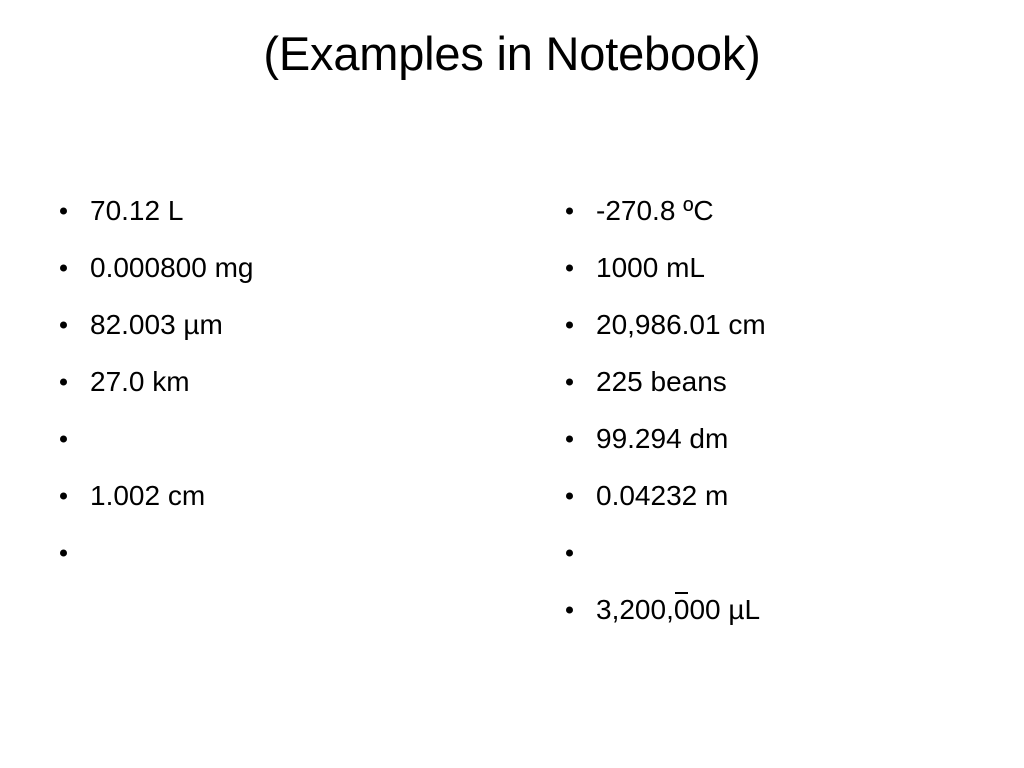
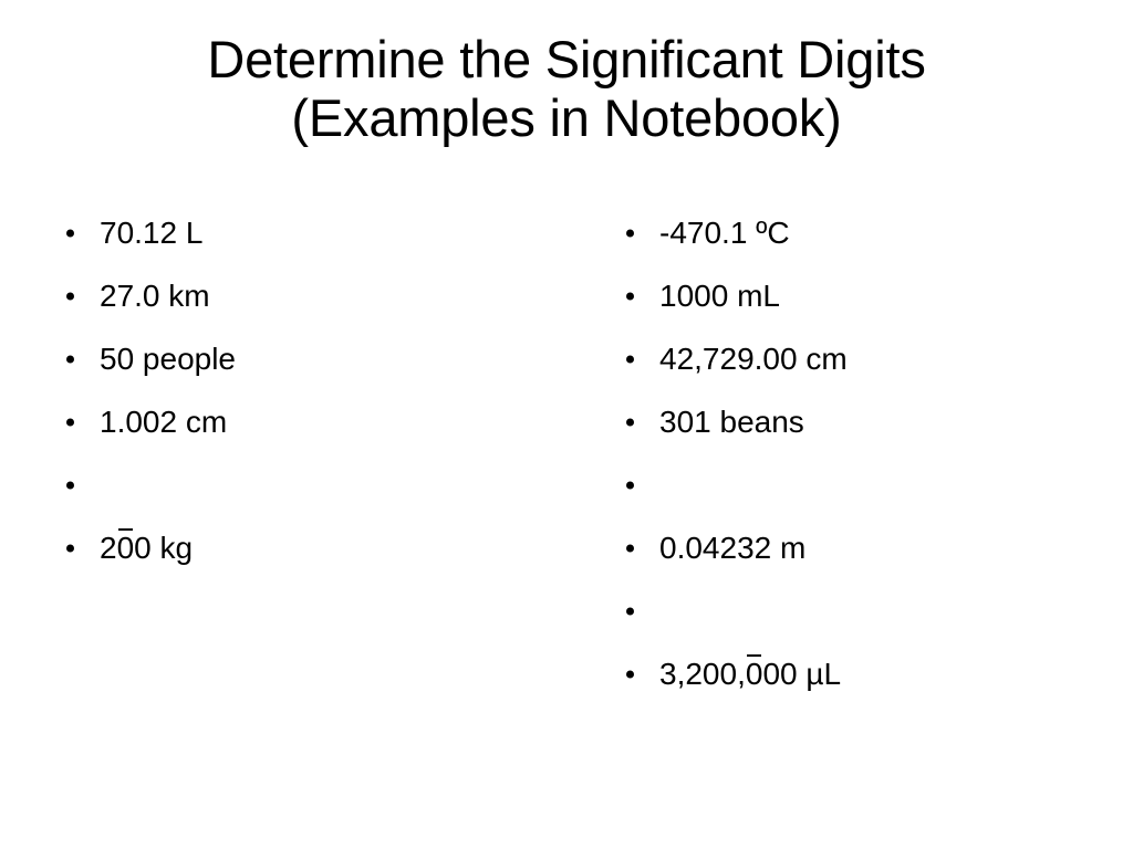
+ Determine the Significant Digits
  (Examples in Notebook)
  70.12 L
- 0.000800 mg
- 82.003 µm
  27.0 km
+ 50 people
  1.002 cm
+ 200 kg
- -270.8 ºC
+ -470.1 ºC
  1000 mL
- 20,986.01 cm
+ 42,729.00 cm
- 225 beans
+ 301 beans
- 99.294 dm
  0.04232 m
  3,200,000 µL
